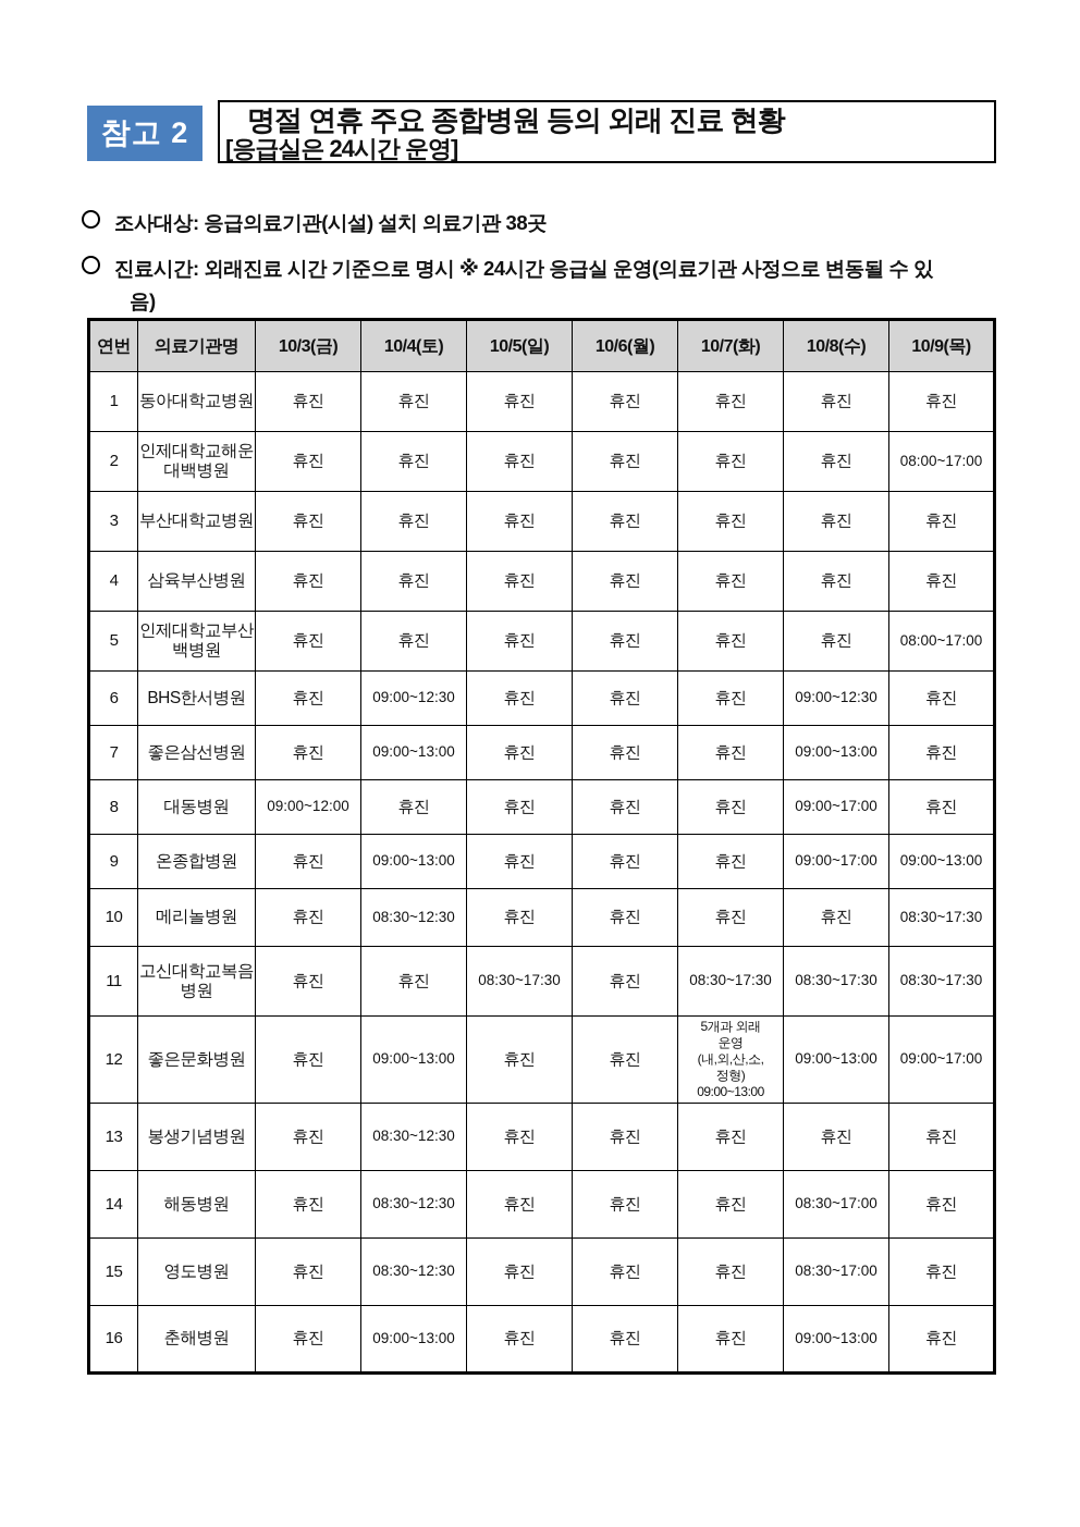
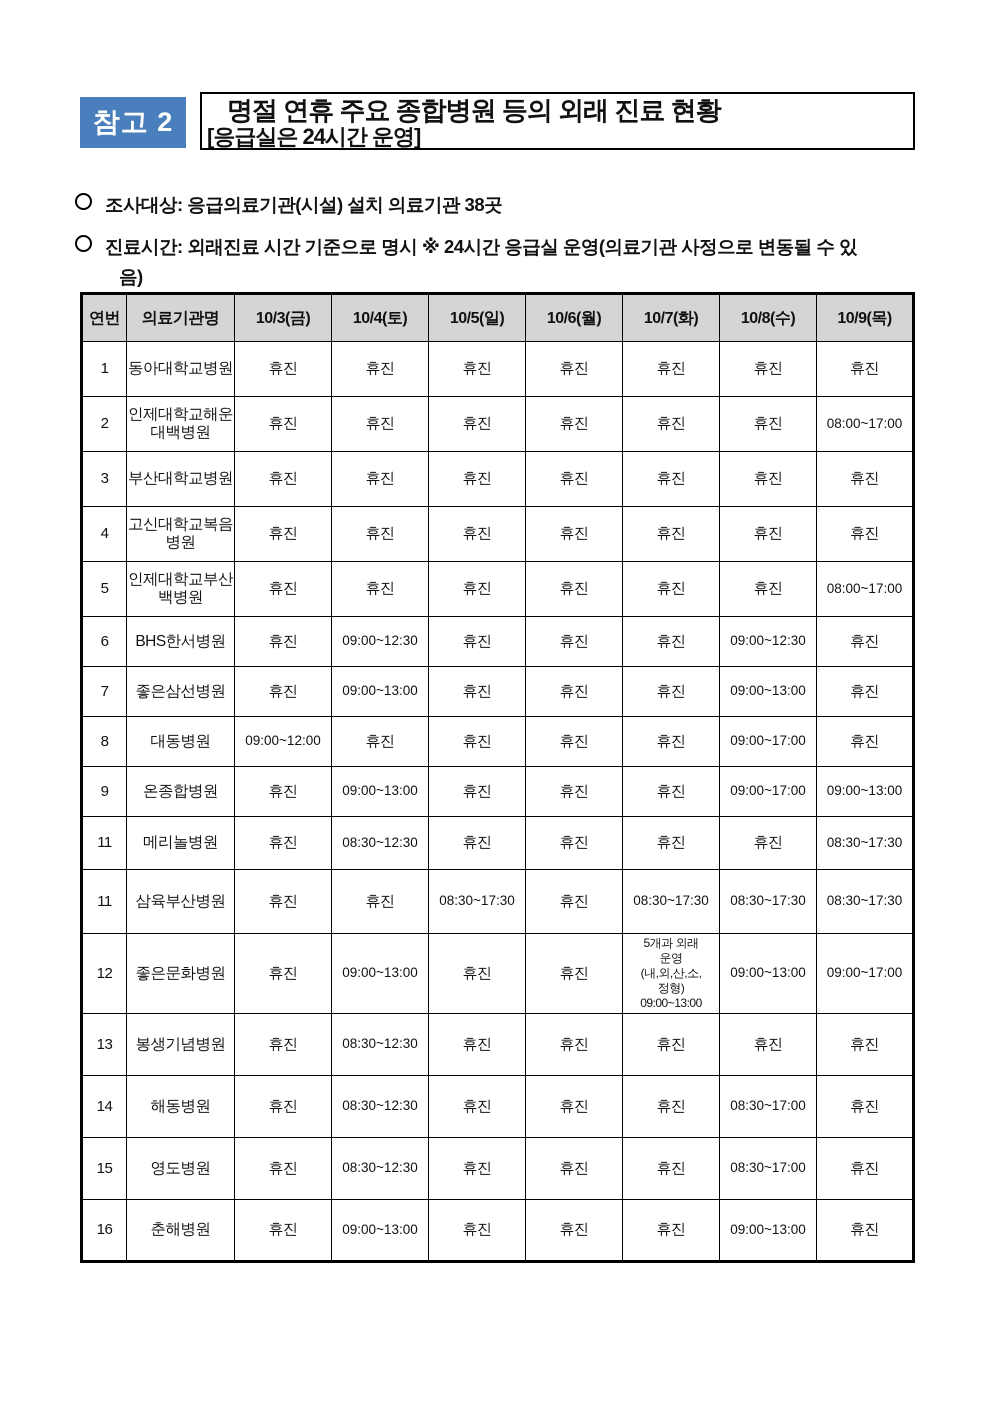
  참고 2
  명절 연휴 주요 종합병원 등의 외래 진료 현황
  [응급실은 24시간 운영]
  조사대상: 응급의료기관(시설) 설치 의료기관 38곳
  진료시간: 외래진료 시간 기준으로 명시 ※ 24시간 응급실 운영(의료기관 사정으로 변동될 수 있음)
  연번	의료기관명	10/3(금)	10/4(토)	10/5(일)	10/6(월)	10/7(화)	10/8(수)	10/9(목)
  1	동아대학교병원	휴진	휴진	휴진	휴진	휴진	휴진	휴진
  2	인제대학교해운대백병원	휴진	휴진	휴진	휴진	휴진	휴진	08:00~17:00
  3	부산대학교병원	휴진	휴진	휴진	휴진	휴진	휴진	휴진
- 4	삼육부산병원	휴진	휴진	휴진	휴진	휴진	휴진	휴진
+ 4	고신대학교복음병원	휴진	휴진	휴진	휴진	휴진	휴진	휴진
  5	인제대학교부산백병원	휴진	휴진	휴진	휴진	휴진	휴진	08:00~17:00
  6	BHS한서병원	휴진	09:00~12:30	휴진	휴진	휴진	09:00~12:30	휴진
  7	좋은삼선병원	휴진	09:00~13:00	휴진	휴진	휴진	09:00~13:00	휴진
  8	대동병원	09:00~12:00	휴진	휴진	휴진	휴진	09:00~17:00	휴진
  9	온종합병원	휴진	09:00~13:00	휴진	휴진	휴진	09:00~17:00	09:00~13:00
- 10	메리놀병원	휴진	08:30~12:30	휴진	휴진	휴진	휴진	08:30~17:30
+ 11	메리놀병원	휴진	08:30~12:30	휴진	휴진	휴진	휴진	08:30~17:30
- 11	고신대학교복음병원	휴진	휴진	08:30~17:30	휴진	08:30~17:30	08:30~17:30	08:30~17:30
+ 11	삼육부산병원	휴진	휴진	08:30~17:30	휴진	08:30~17:30	08:30~17:30	08:30~17:30
  12	좋은문화병원	휴진	09:00~13:00	휴진	휴진	5개과 외래 운영 (내,외,산,소, 정형) 09:00~13:00	09:00~13:00	09:00~17:00
  13	봉생기념병원	휴진	08:30~12:30	휴진	휴진	휴진	휴진	휴진
  14	해동병원	휴진	08:30~12:30	휴진	휴진	휴진	08:30~17:00	휴진
  15	영도병원	휴진	08:30~12:30	휴진	휴진	휴진	08:30~17:00	휴진
  16	춘해병원	휴진	09:00~13:00	휴진	휴진	휴진	09:00~13:00	휴진
